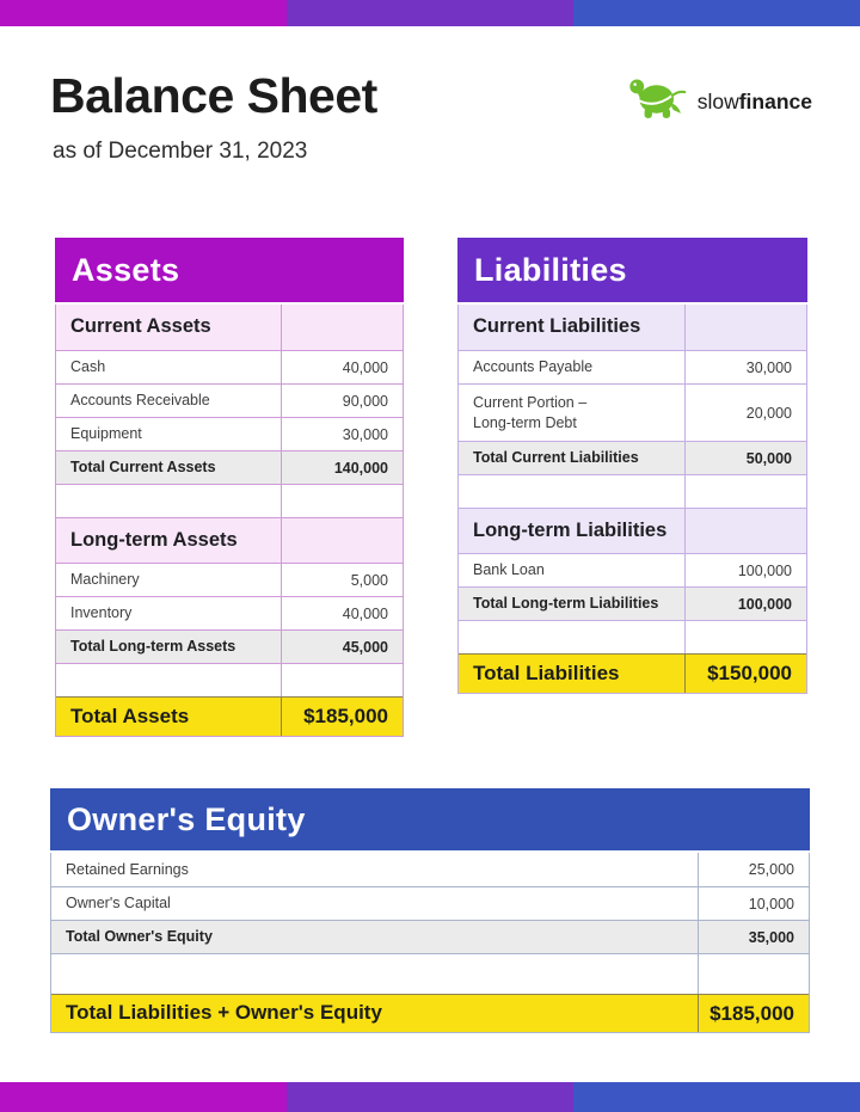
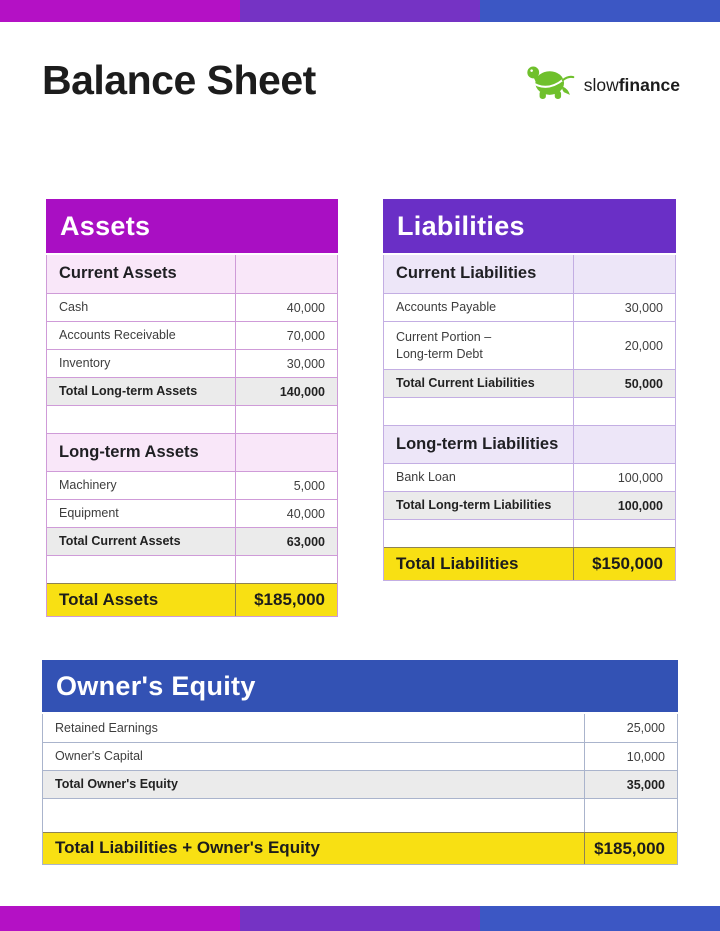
  Balance Sheet
- as of December 31, 2023
  slowfinance
  Assets
  Current Assets
  Cash
  40,000
  Accounts Receivable
- 90,000
+ 70,000
- Equipment
+ Inventory
  30,000
- Total Current Assets
+ Total Long-term Assets
  140,000
  Long-term Assets
  Machinery
  5,000
- Inventory
+ Equipment
  40,000
- Total Long-term Assets
+ Total Current Assets
- 45,000
+ 63,000
  Total Assets
  $185,000
  Liabilities
  Current Liabilities
  Accounts Payable
  30,000
  Current Portion –
  Long-term Debt
  20,000
  Total Current Liabilities
  50,000
  Long-term Liabilities
  Bank Loan
  100,000
  Total Long-term Liabilities
  100,000
  Total Liabilities
  $150,000
  Owner's Equity
  Retained Earnings
  25,000
  Owner's Capital
  10,000
  Total Owner's Equity
  35,000
  Total Liabilities + Owner's Equity
  $185,000
